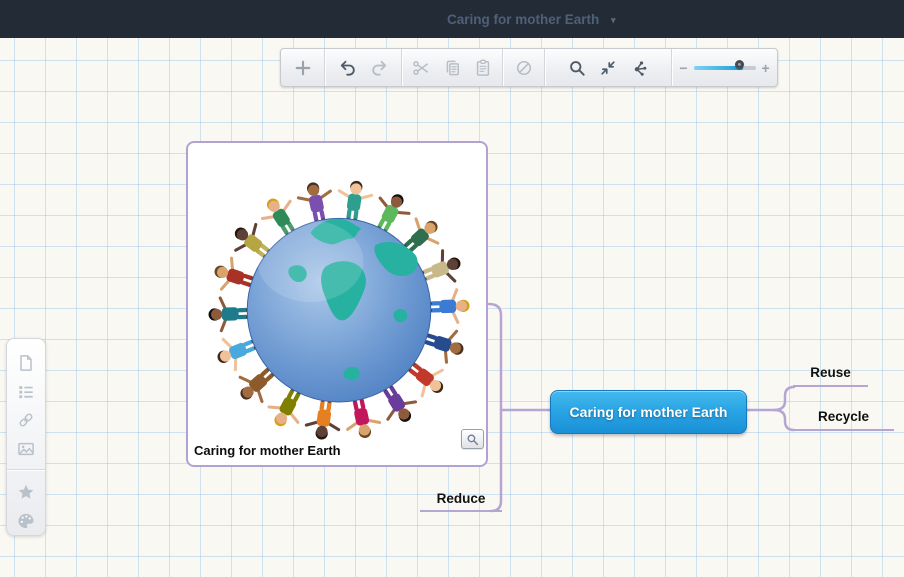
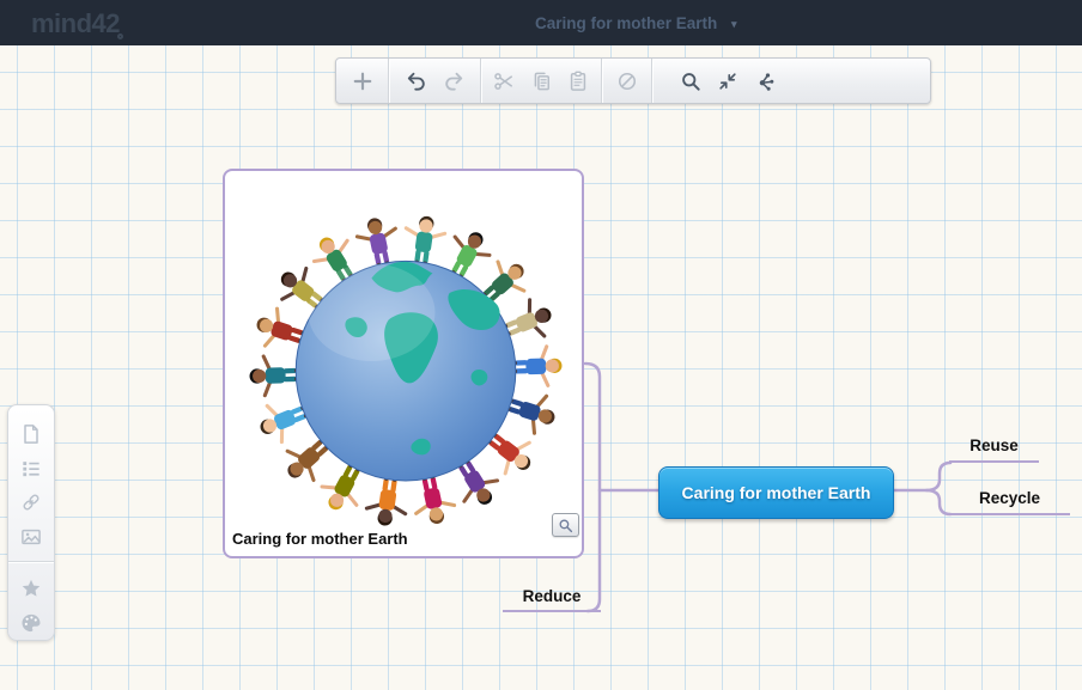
+ mind42
  Caring for mother Earth ▾
- −
- +
  Caring for mother Earth
  Caring for mother Earth
  Reuse
  Recycle
  Reduce
